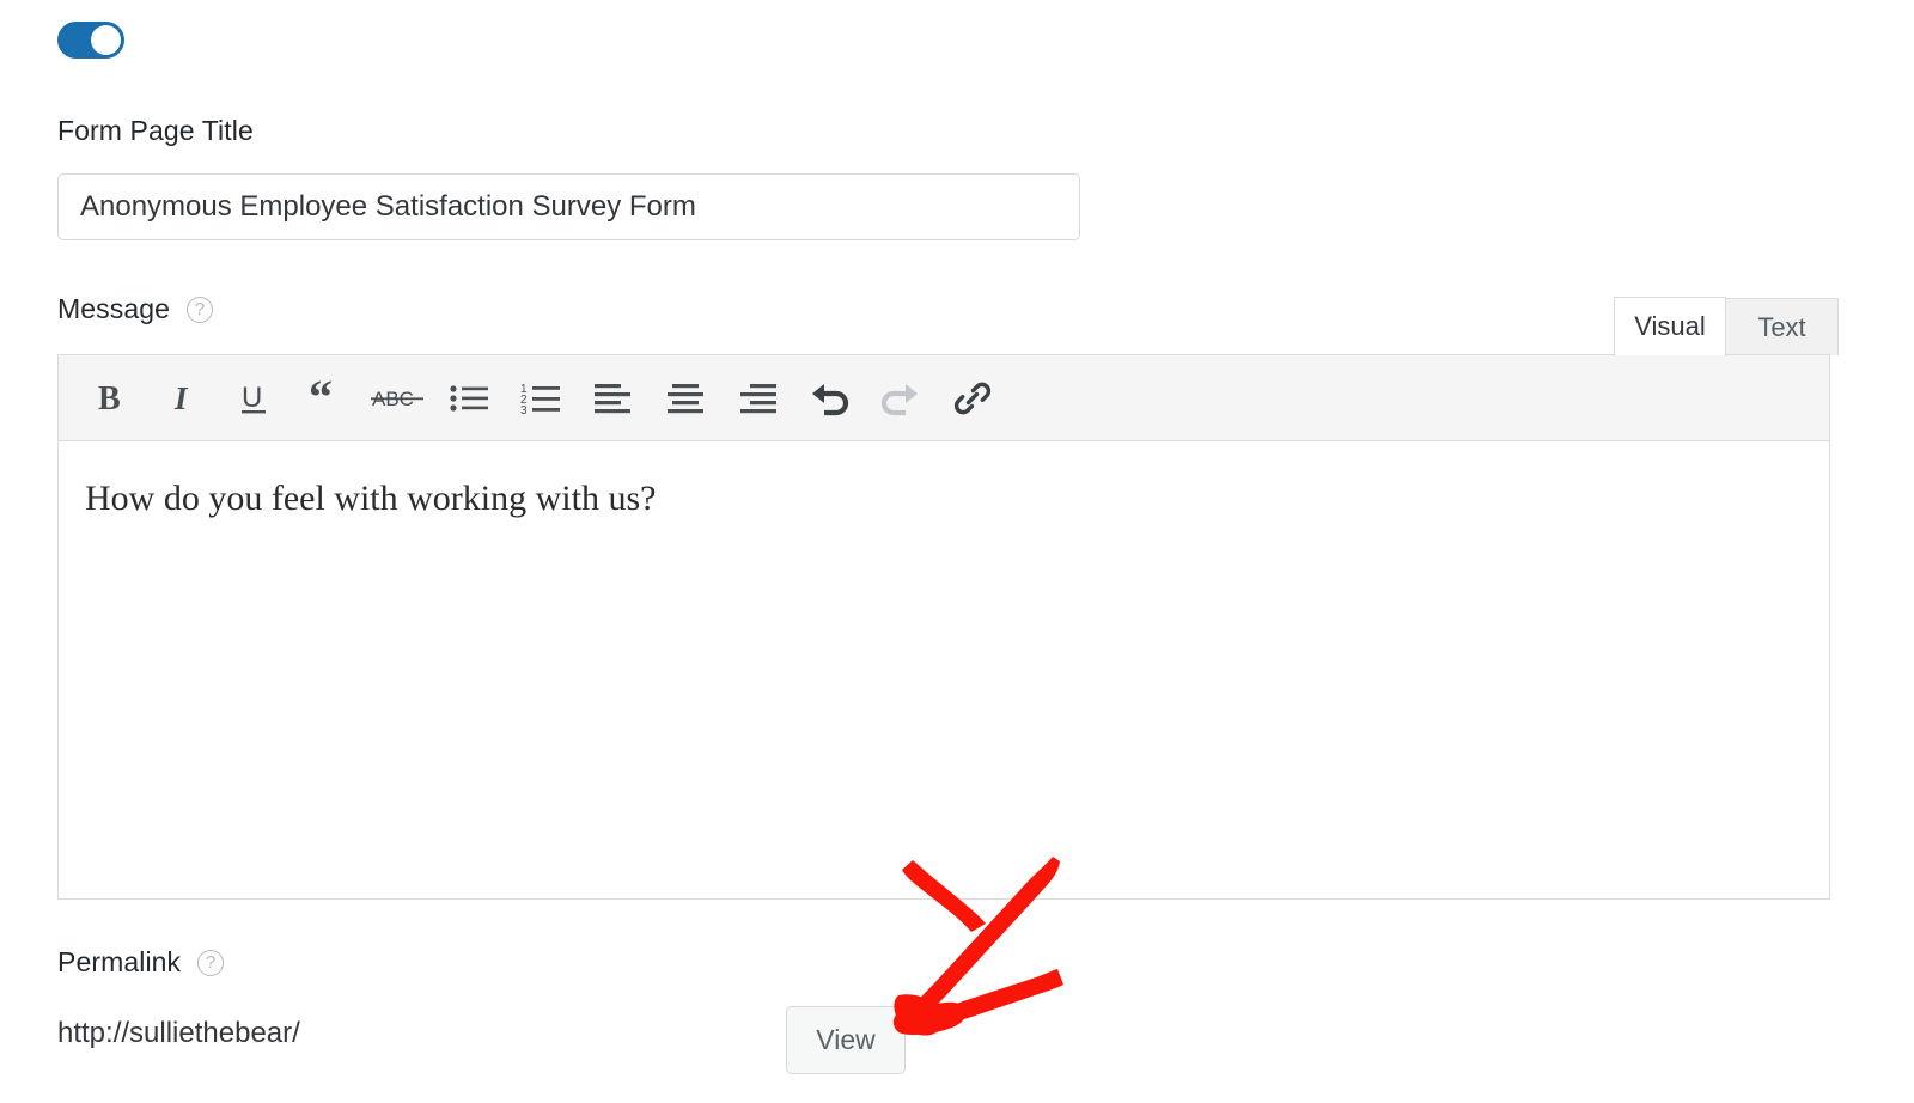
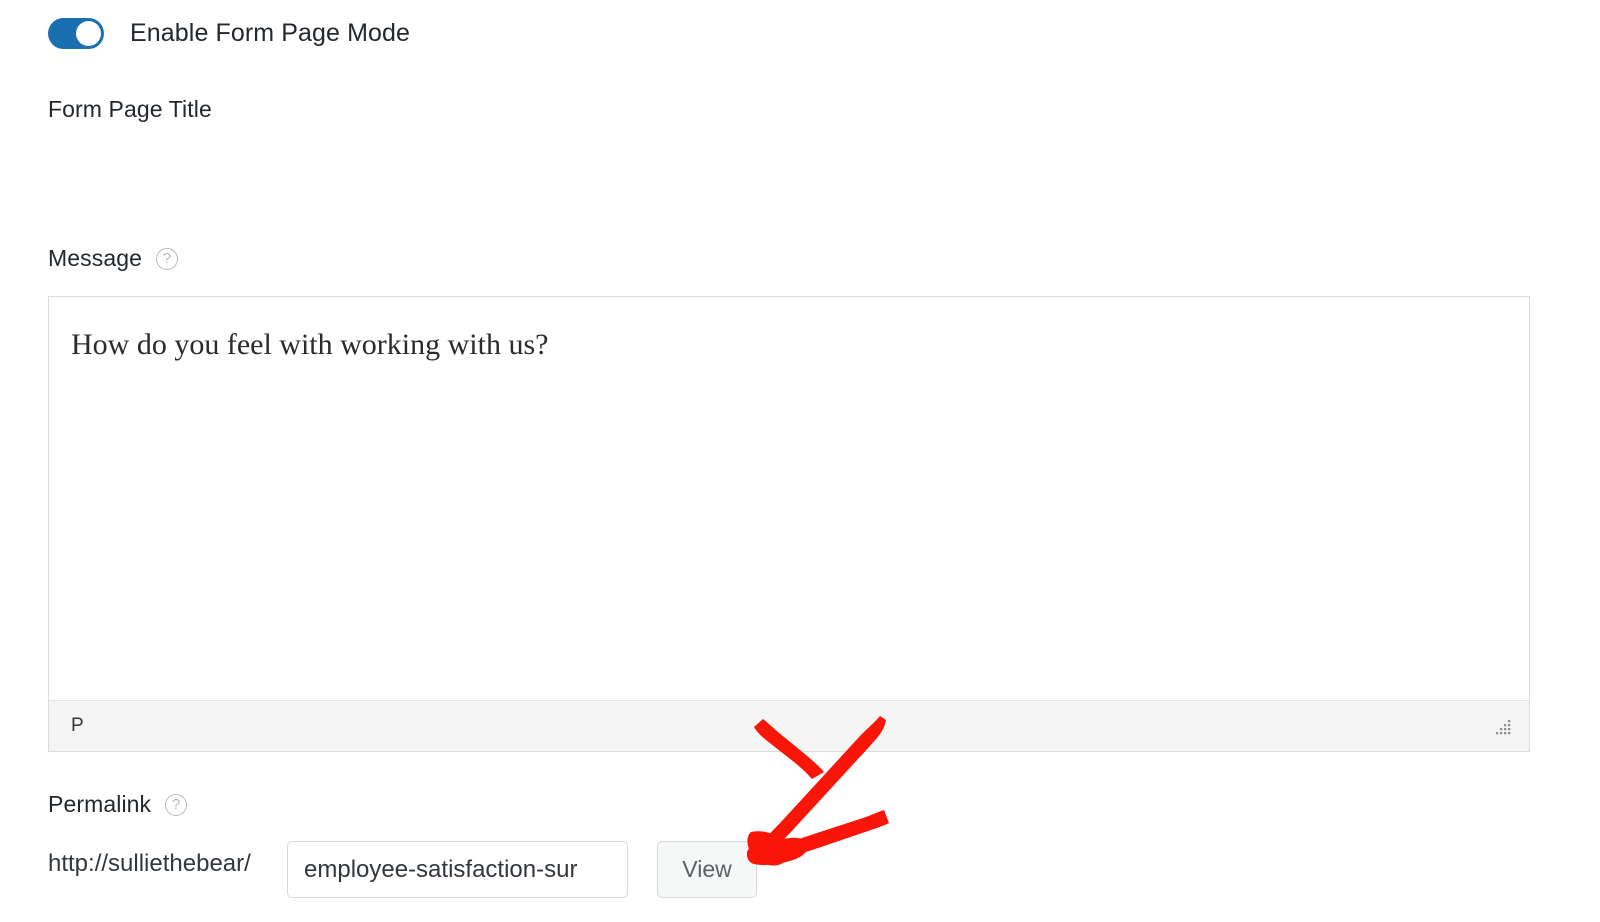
+ Enable Form Page Mode
  Form Page Title
- Anonymous Employee Satisfaction Survey Form
  Message
  ?
- Visual
- Text
- B
- I
- U
- “
- 1
- 2
- 3
  How do you feel with working with us?
+ P
  Permalink
  ?
  http://sulliethebear/
+ employee-satisfaction-sur
  View
